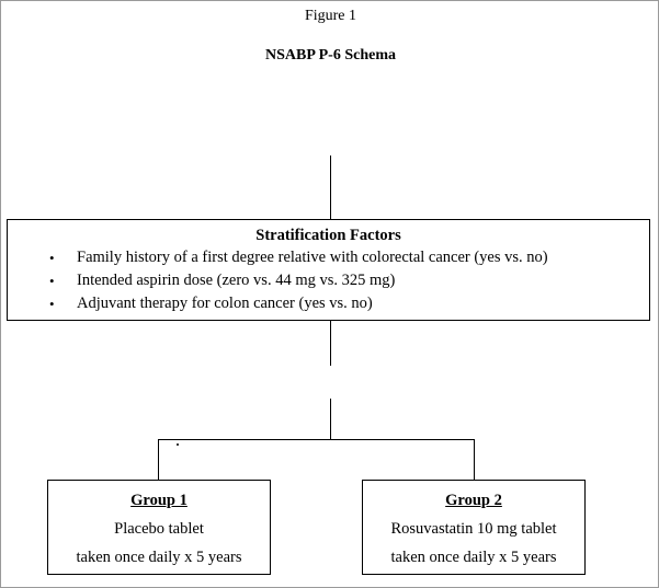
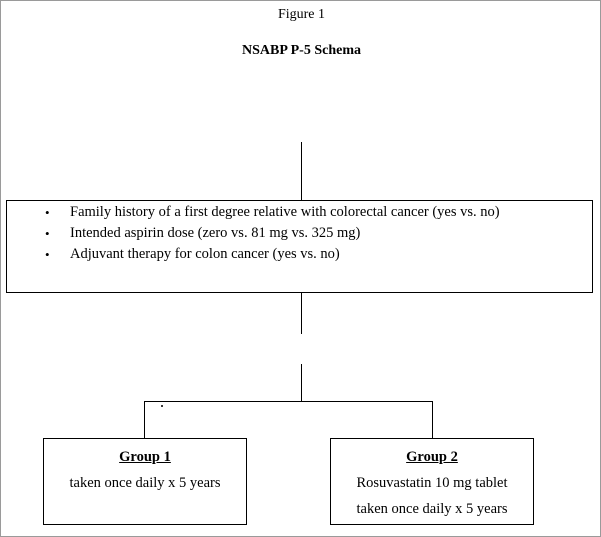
  Figure 1
- NSABP P-6 Schema
+ NSABP P-5 Schema
- Stratification Factors
  •
  Family history of a first degree relative with colorectal cancer (yes vs. no)
  •
- Intended aspirin dose (zero vs. 44 mg vs. 325 mg)
+ Intended aspirin dose (zero vs. 81 mg vs. 325 mg)
  •
  Adjuvant therapy for colon cancer (yes vs. no)
  Group 1
- Placebo tablet
  taken once daily x 5 years
  Group 2
  Rosuvastatin 10 mg tablet
  taken once daily x 5 years
